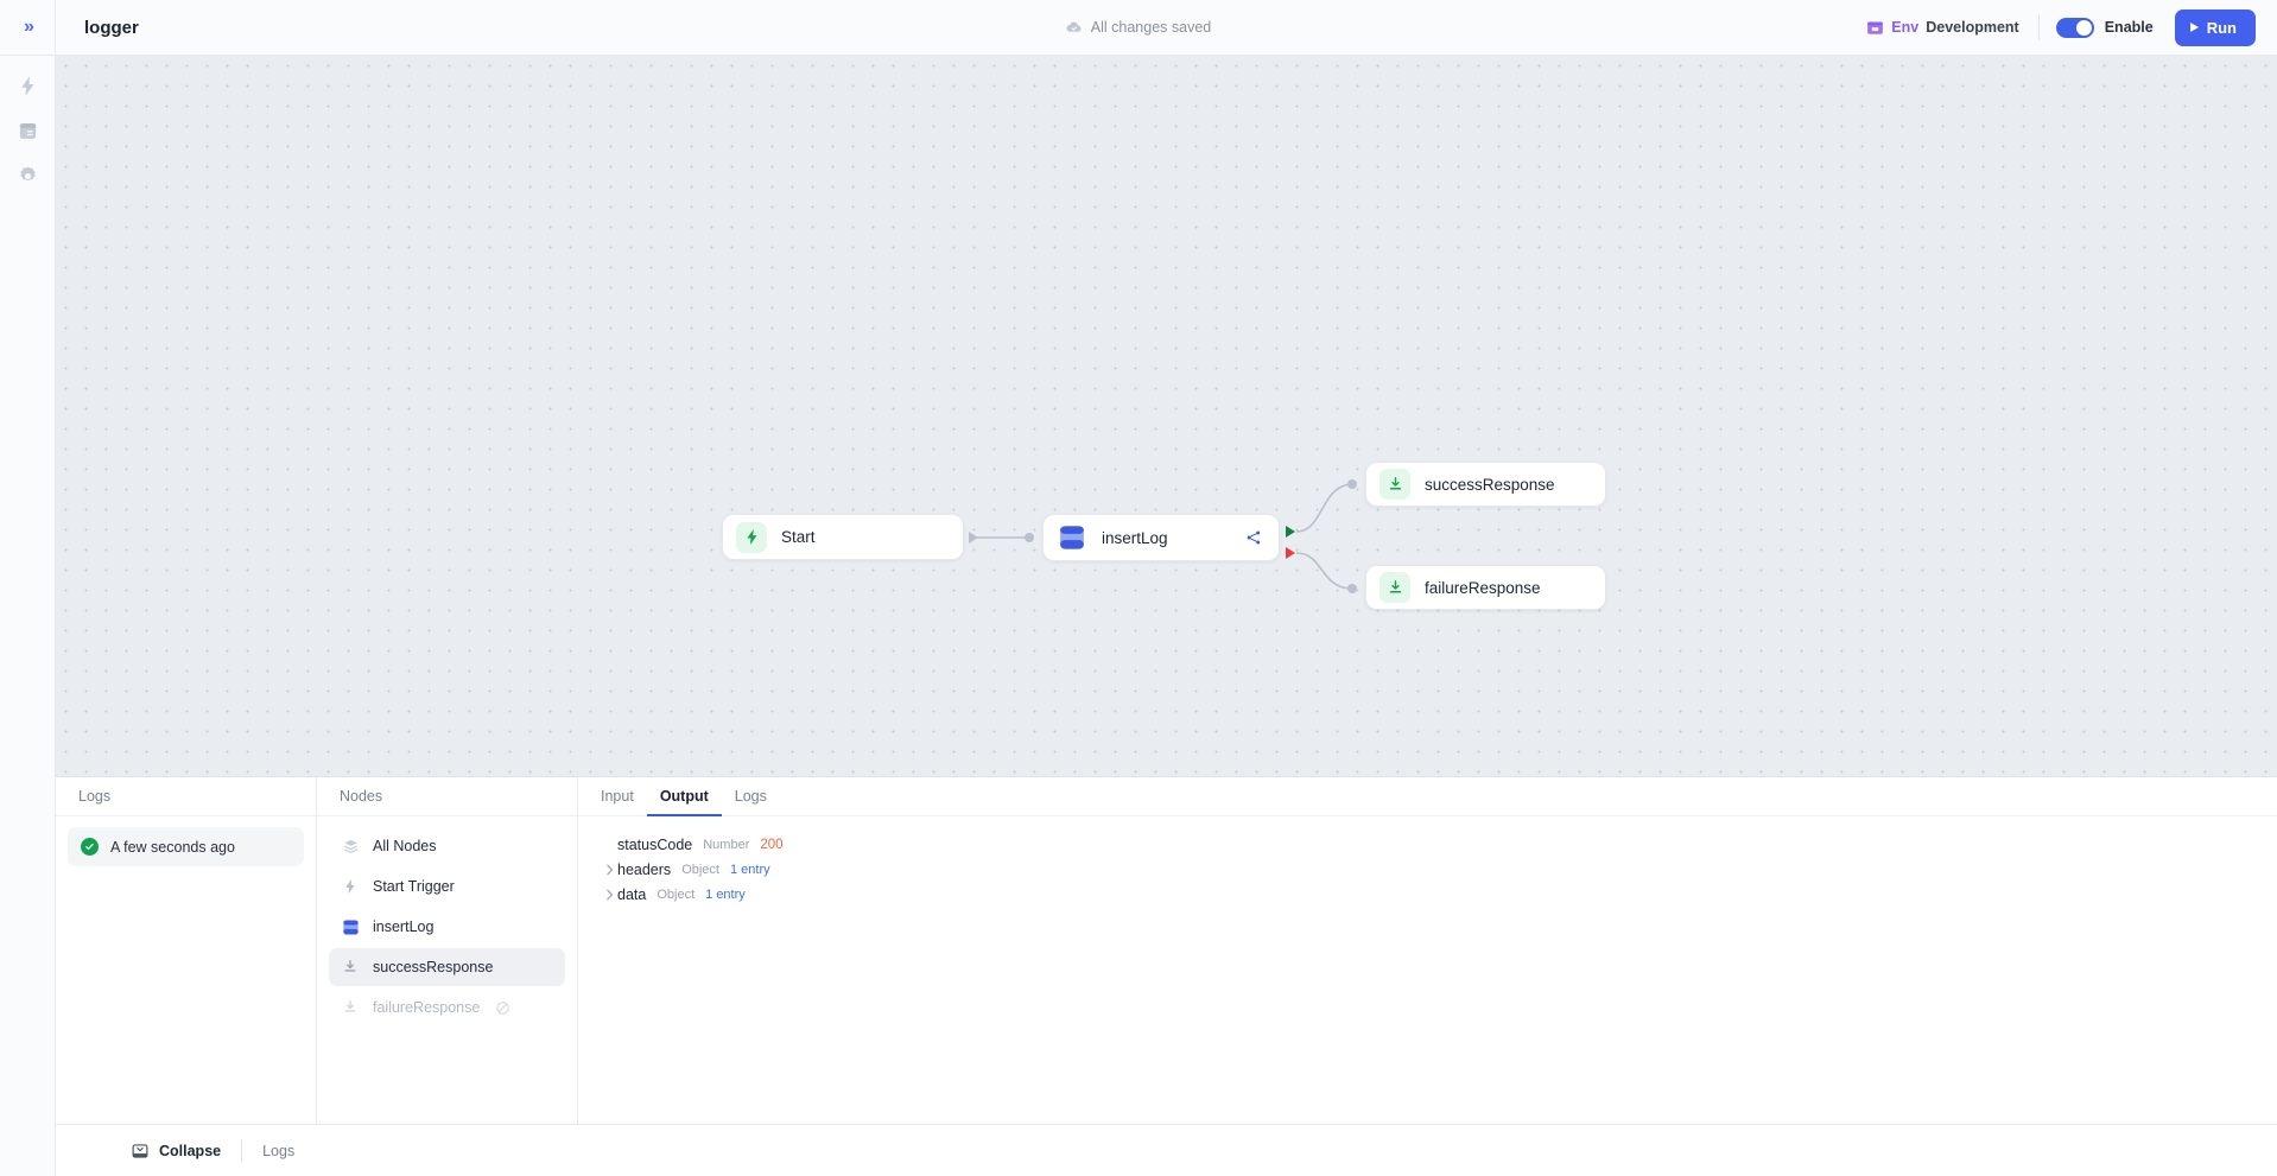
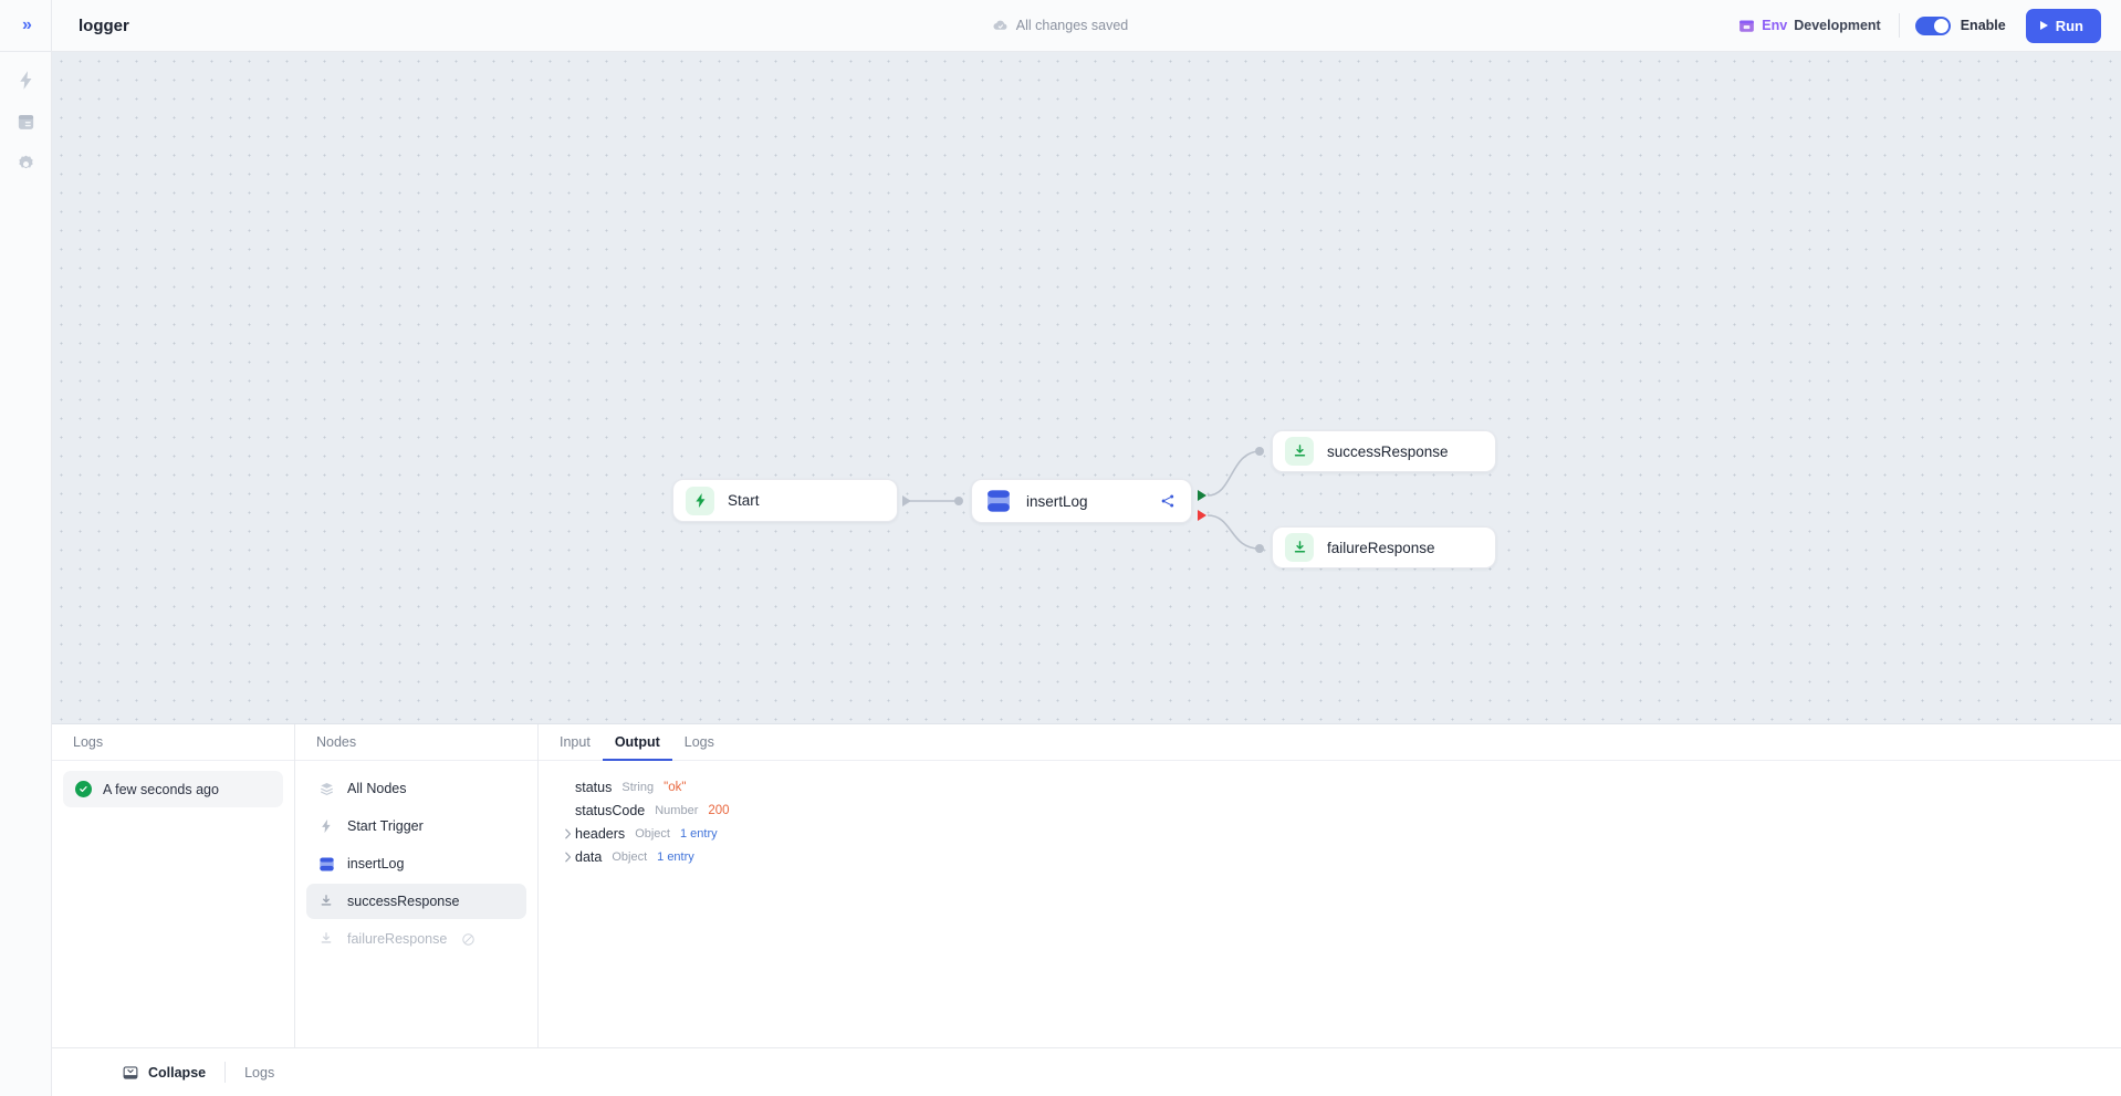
  »
  logger
  All changes saved
  Env
  Development
  Enable
  Run
  Start
  insertLog
  successResponse
  failureResponse
  Logs
  A few seconds ago
  Nodes
  All Nodes
  Start Trigger
  insertLog
  successResponse
  failureResponse
  Input
  Output
  Logs
+ status
+ String
+ "ok"
  statusCode
  Number
  200
  headers
  Object
  1 entry
  data
  Object
  1 entry
  Collapse
  Logs
